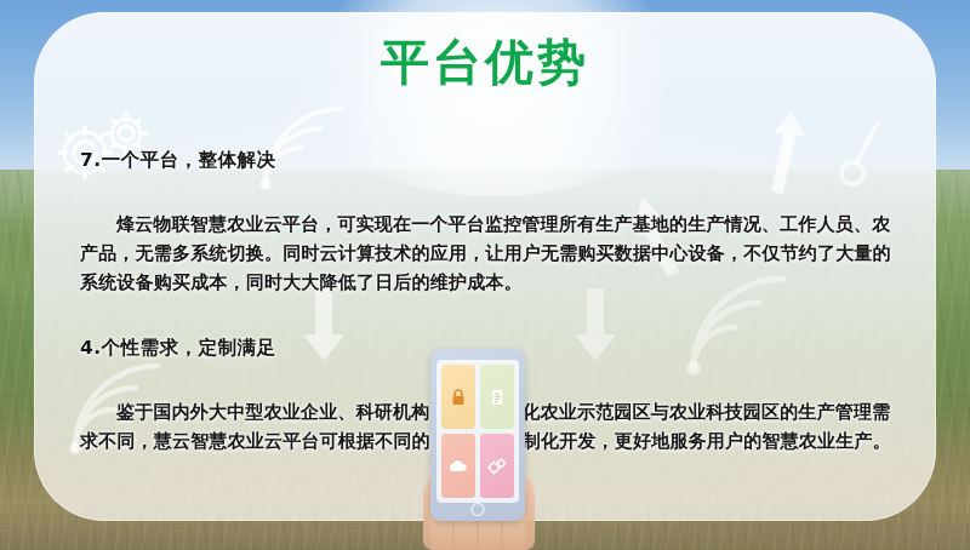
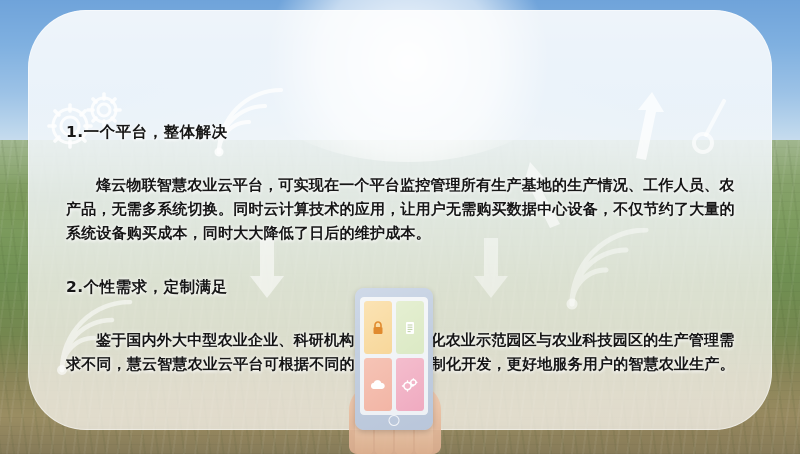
- 平台优势
- 7.一个平台，整体解决
+ 1.一个平台，整体解决
  烽云物联智慧农业云平台，可实现在一个平台监控管理所有生产基地的生产情况、工作人员、农产品，无需多系统切换。同时云计算技术的应用，让用户无需购买数据中心设备，不仅节约了大量的系统设备购买成本，同时大大降低了日后的维护成本。
- 4.个性需求，定制满足
+ 2.个性需求，定制满足
  鉴于国内外大中型农业企业、科研机构化农业示范园区与农业科技园区的生产管理需求不同，慧云智慧农业云平台可根据不同的制化开发，更好地服务用户的智慧农业生产。
